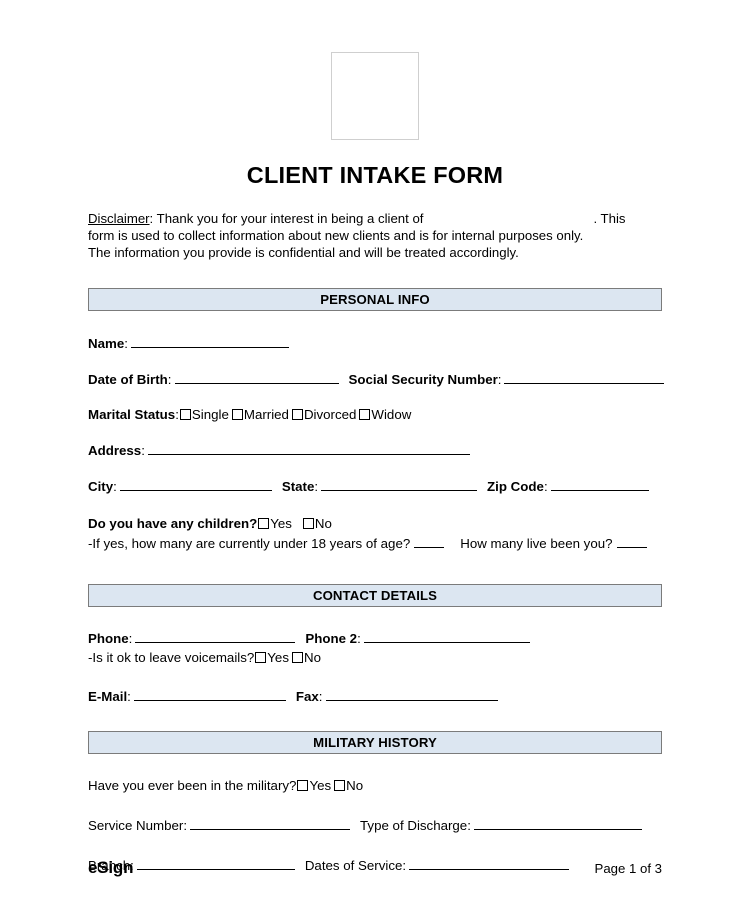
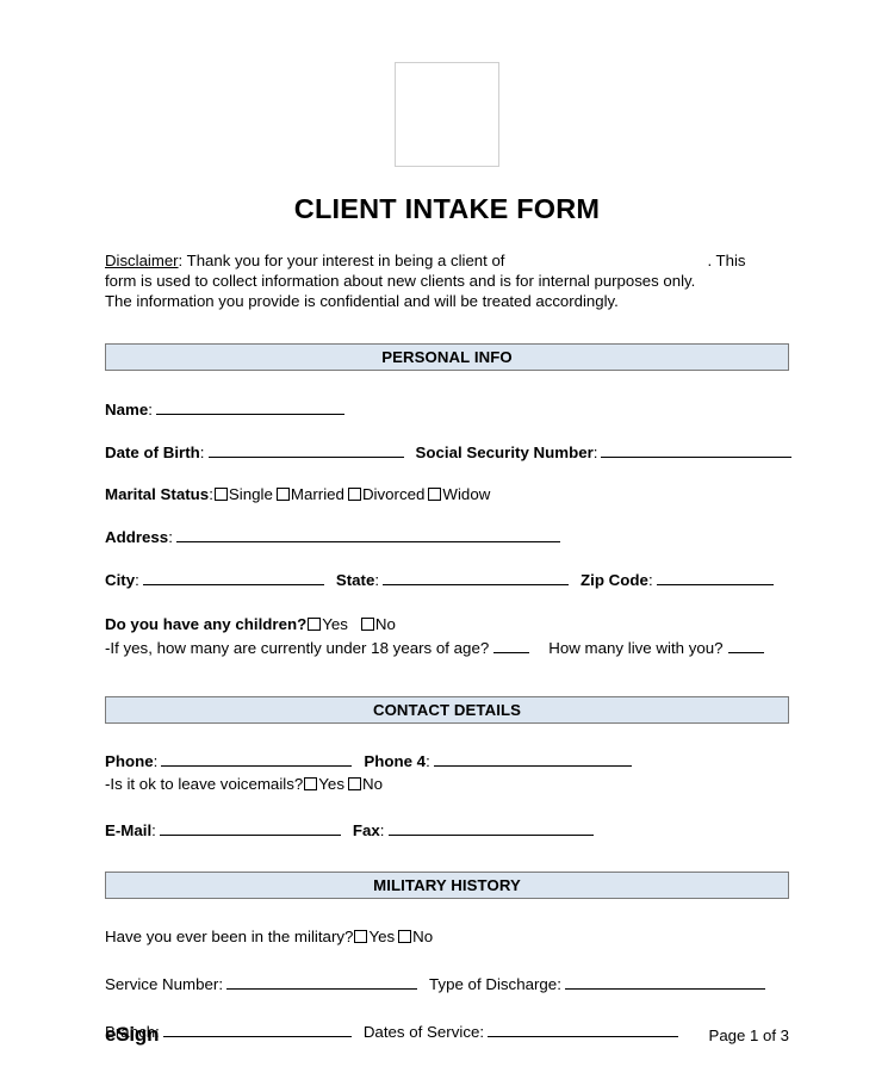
  CLIENT INTAKE FORM
  Disclaimer: Thank you for your interest in being a client of . This
  form is used to collect information about new clients and is for internal purposes only.
  The information you provide is confidential and will be treated accordingly.
  PERSONAL INFO
  Name:
  Date of Birth: Social Security Number:
  Marital Status: Single Married Divorced Widow
  Address:
  City: State: Zip Code:
  Do you have any children? Yes No
- -If yes, how many are currently under 18 years of age? How many live been you?
+ -If yes, how many are currently under 18 years of age? How many live with you?
  CONTACT DETAILS
- Phone: Phone 2:
+ Phone: Phone 4:
  -Is it ok to leave voicemails? Yes No
  E-Mail: Fax:
  MILITARY HISTORY
  Have you ever been in the military? Yes No
  Service Number: Type of Discharge:
  Branch: Dates of Service:
  eSign
  Page 1 of 3
